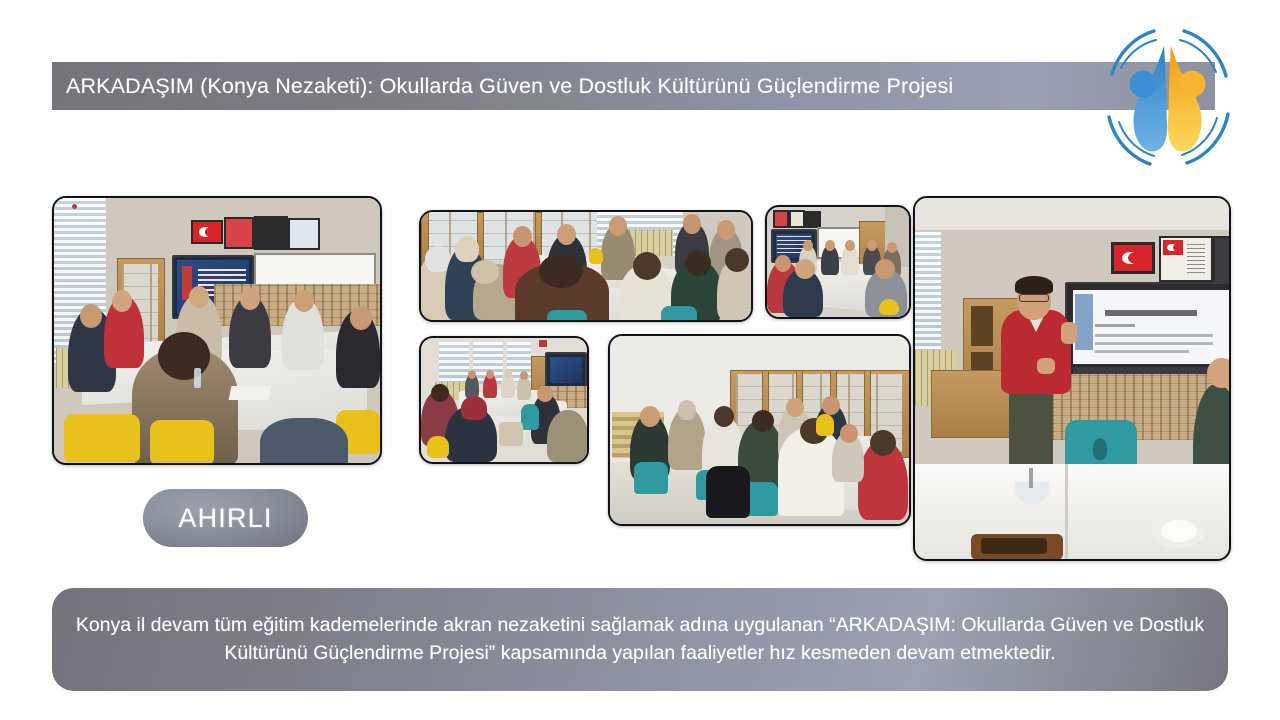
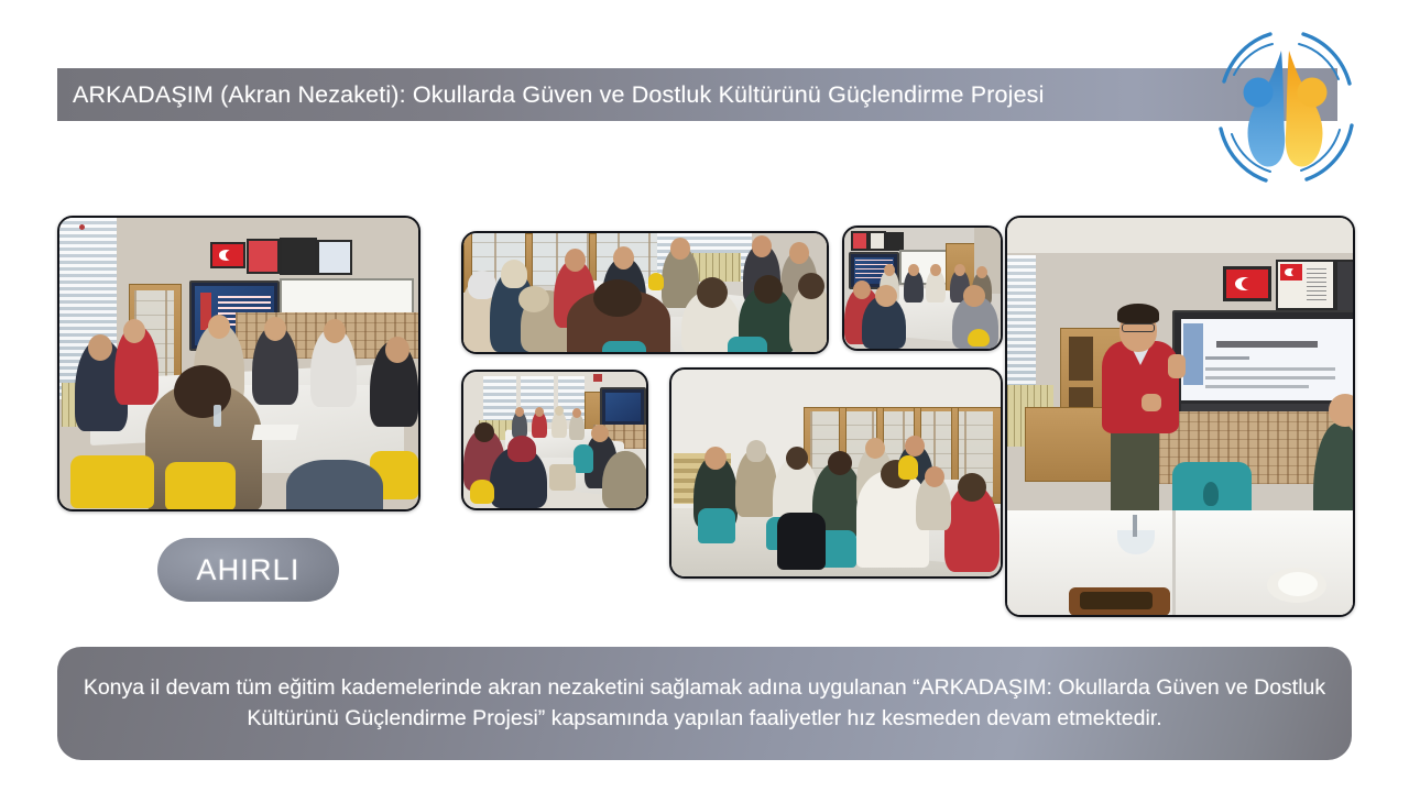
- ARKADAŞIM (Konya Nezaketi): Okullarda Güven ve Dostluk Kültürünü Güçlendirme Projesi
+ ARKADAŞIM (Akran Nezaketi): Okullarda Güven ve Dostluk Kültürünü Güçlendirme Projesi
  AHIRLI
  Konya il devam tüm eğitim kademelerinde akran nezaketini sağlamak adına uygulanan “ARKADAŞIM: Okullarda Güven ve Dostluk Kültürünü Güçlendirme Projesi” kapsamında yapılan faaliyetler hız kesmeden devam etmektedir.
